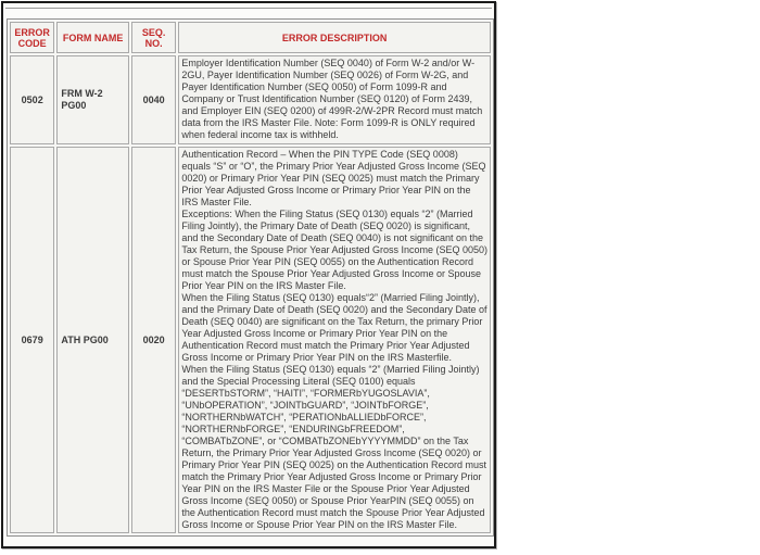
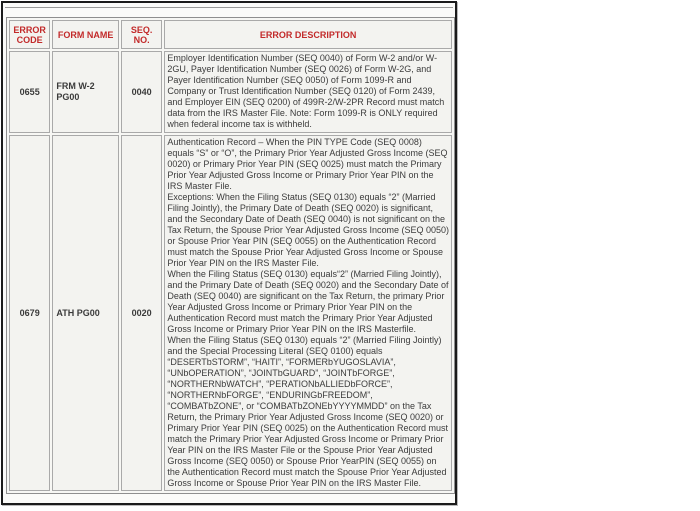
  ERROR CODE	FORM NAME	SEQ. NO.	ERROR DESCRIPTION
- 0502	FRM W-2 PG00	0040	Employer Identification Number (SEQ 0040) of Form W-2 and/or W-2GU, Payer Identification Number (SEQ 0026) of Form W-2G, and Payer Identification Number (SEQ 0050) of Form 1099-R and Company or Trust Identification Number (SEQ 0120) of Form 2439, and Employer EIN (SEQ 0200) of 499R-2/W-2PR Record must match data from the IRS Master File. Note: Form 1099-R is ONLY required when federal income tax is withheld.
+ 0655	FRM W-2 PG00	0040	Employer Identification Number (SEQ 0040) of Form W-2 and/or W-2GU, Payer Identification Number (SEQ 0026) of Form W-2G, and Payer Identification Number (SEQ 0050) of Form 1099-R and Company or Trust Identification Number (SEQ 0120) of Form 2439, and Employer EIN (SEQ 0200) of 499R-2/W-2PR Record must match data from the IRS Master File. Note: Form 1099-R is ONLY required when federal income tax is withheld.
  0679	ATH PG00	0020	Authentication Record – When the PIN TYPE Code (SEQ 0008) equals “S” or “O”, the Primary Prior Year Adjusted Gross Income (SEQ 0020) or Primary Prior Year PIN (SEQ 0025) must match the Primary Prior Year Adjusted Gross Income or Primary Prior Year PIN on the IRS Master File. Exceptions: When the Filing Status (SEQ 0130) equals “2” (Married Filing Jointly), the Primary Date of Death (SEQ 0020) is significant, and the Secondary Date of Death (SEQ 0040) is not significant on the Tax Return, the Spouse Prior Year Adjusted Gross Income (SEQ 0050) or Spouse Prior Year PIN (SEQ 0055) on the Authentication Record must match the Spouse Prior Year Adjusted Gross Income or Spouse Prior Year PIN on the IRS Master File. When the Filing Status (SEQ 0130) equals“2” (Married Filing Jointly), and the Primary Date of Death (SEQ 0020) and the Secondary Date of Death (SEQ 0040) are significant on the Tax Return, the primary Prior Year Adjusted Gross Income or Primary Prior Year PIN on the Authentication Record must match the Primary Prior Year Adjusted Gross Income or Primary Prior Year PIN on the IRS Masterfile. When the Filing Status (SEQ 0130) equals “2” (Married Filing Jointly) and the Special Processing Literal (SEQ 0100) equals “DESERTbSTORM”, “HAITI”, “FORMERbYUGOSLAVIA”, “UNbOPERATION”, “JOINTbGUARD”, “JOINTbFORGE”, “NORTHERNbWATCH”, “PERATIONbALLIEDbFORCE”, “NORTHERNbFORGE”, “ENDURINGbFREEDOM”, “COMBATbZONE”, or “COMBATbZONEbYYYYMMDD” on the Tax Return, the Primary Prior Year Adjusted Gross Income (SEQ 0020) or Primary Prior Year PIN (SEQ 0025) on the Authentication Record must match the Primary Prior Year Adjusted Gross Income or Primary Prior Year PIN on the IRS Master File or the Spouse Prior Year Adjusted Gross Income (SEQ 0050) or Spouse Prior YearPIN (SEQ 0055) on the Authentication Record must match the Spouse Prior Year Adjusted Gross Income or Spouse Prior Year PIN on the IRS Master File.
